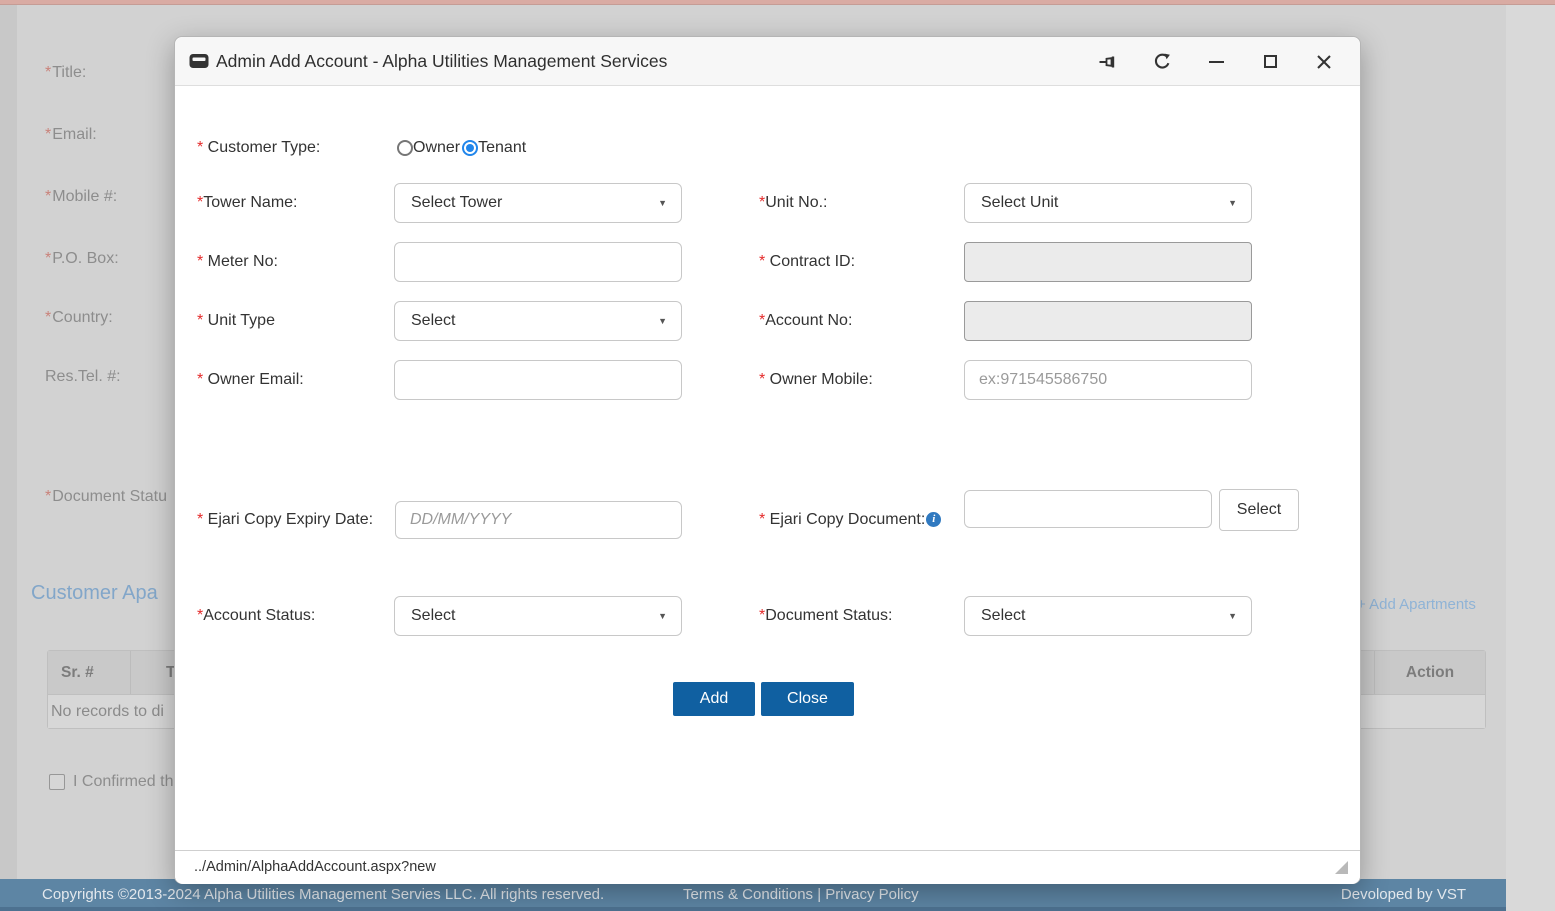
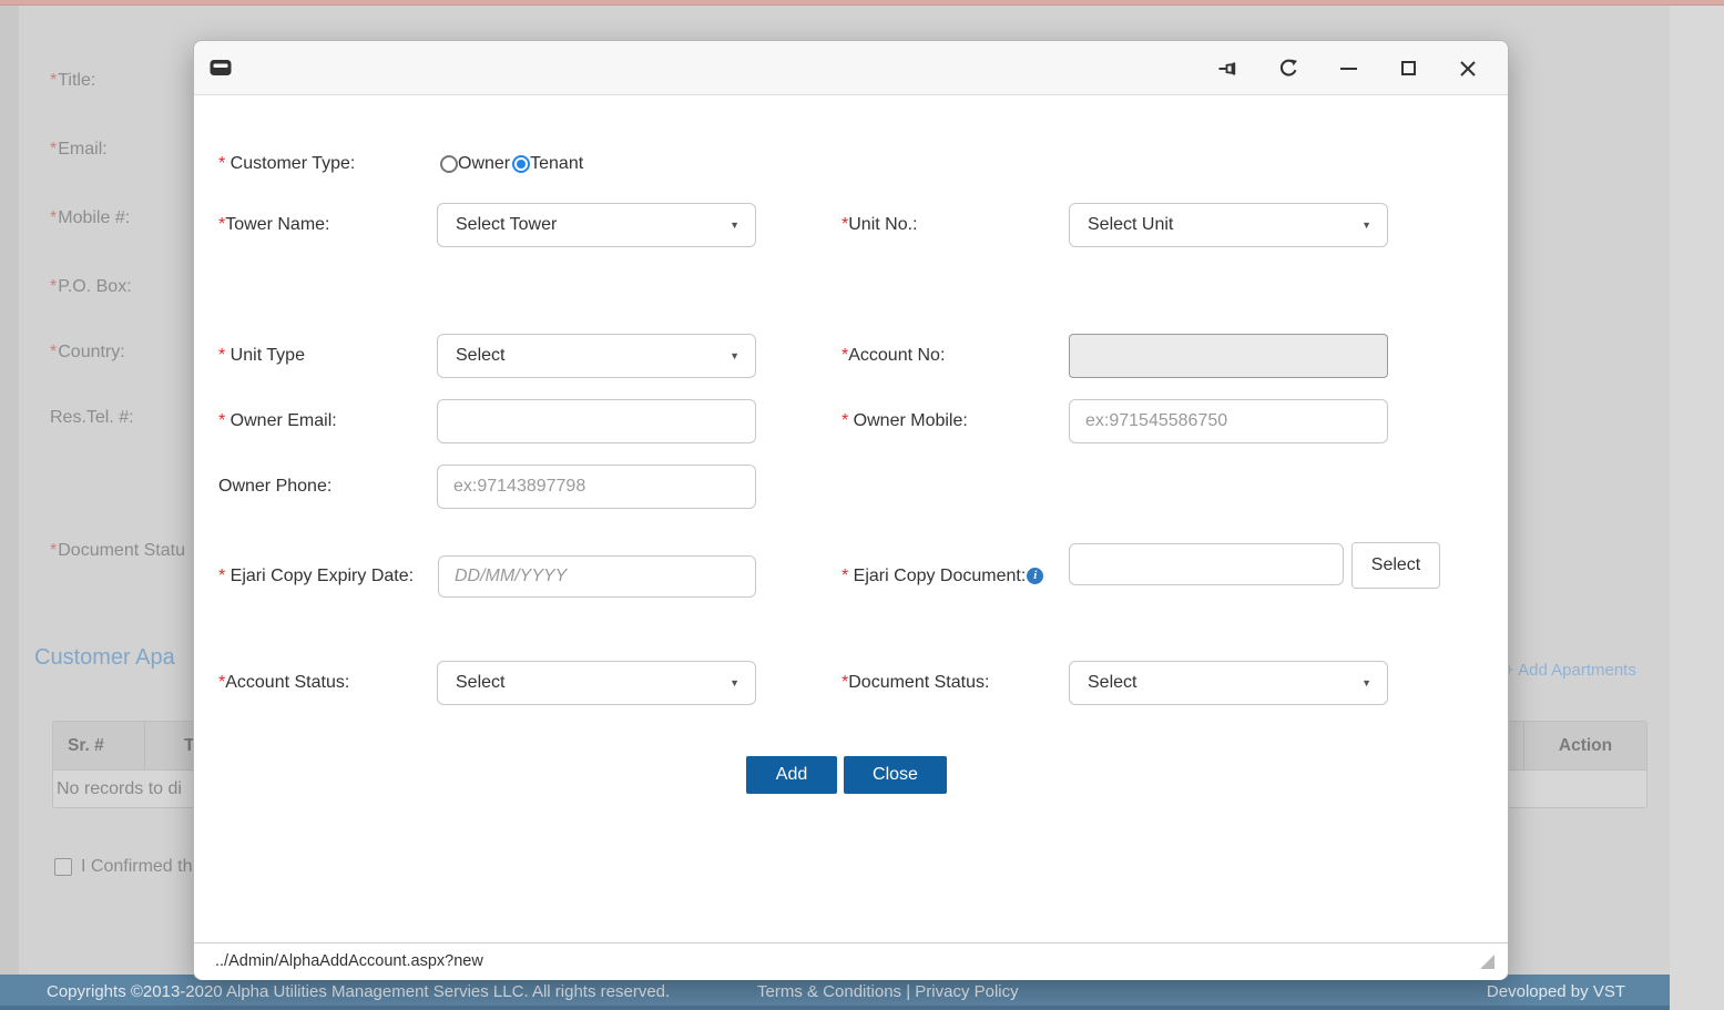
  *Title:
  *Email:
  *Mobile #:
  *P.O. Box:
  *Country:
  Res.Tel. #:
  *Document Statu
  Customer Apa
  + Add Apartments
  Sr. #
  T
  Action
  No records to di
  I Confirmed th
- Copyrights ©2013-2024 Alpha Utilities Management Servies LLC. All rights reserved.
+ Copyrights ©2013-2020 Alpha Utilities Management Servies LLC. All rights reserved.
  Terms & Conditions | Privacy Policy
  Devoloped by VST
- Admin Add Account - Alpha Utilities Management Services
  * Customer Type:
  Owner
  Tenant
  *Tower Name:
  Select Tower
  ▼
  *Unit No.:
  Select Unit
  ▼
- * Meter No:
- * Contract ID:
  * Unit Type
  Select
  ▼
  *Account No:
  * Owner Email:
  * Owner Mobile:
  ex:971545586750
+ Owner Phone:
+ ex:97143897798
  * Ejari Copy Expiry Date:
  DD/MM/YYYY
  * Ejari Copy Document: i
  Select
  *Account Status:
  Select
  ▼
  *Document Status:
  Select
  ▼
  Add
  Close
  ../Admin/AlphaAddAccount.aspx?new
